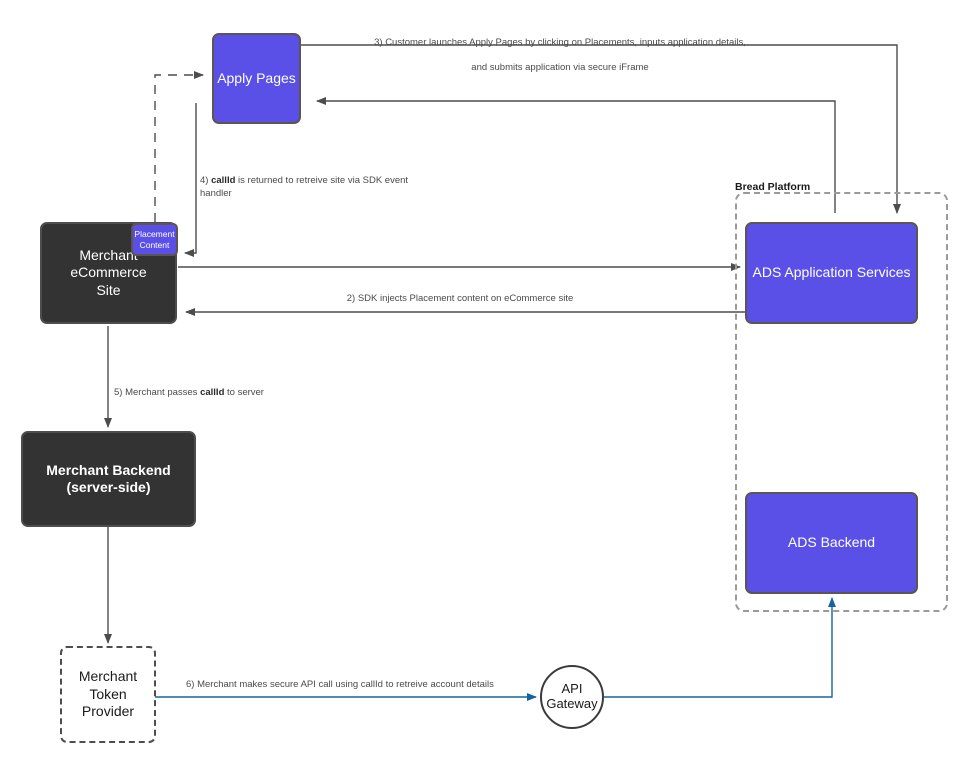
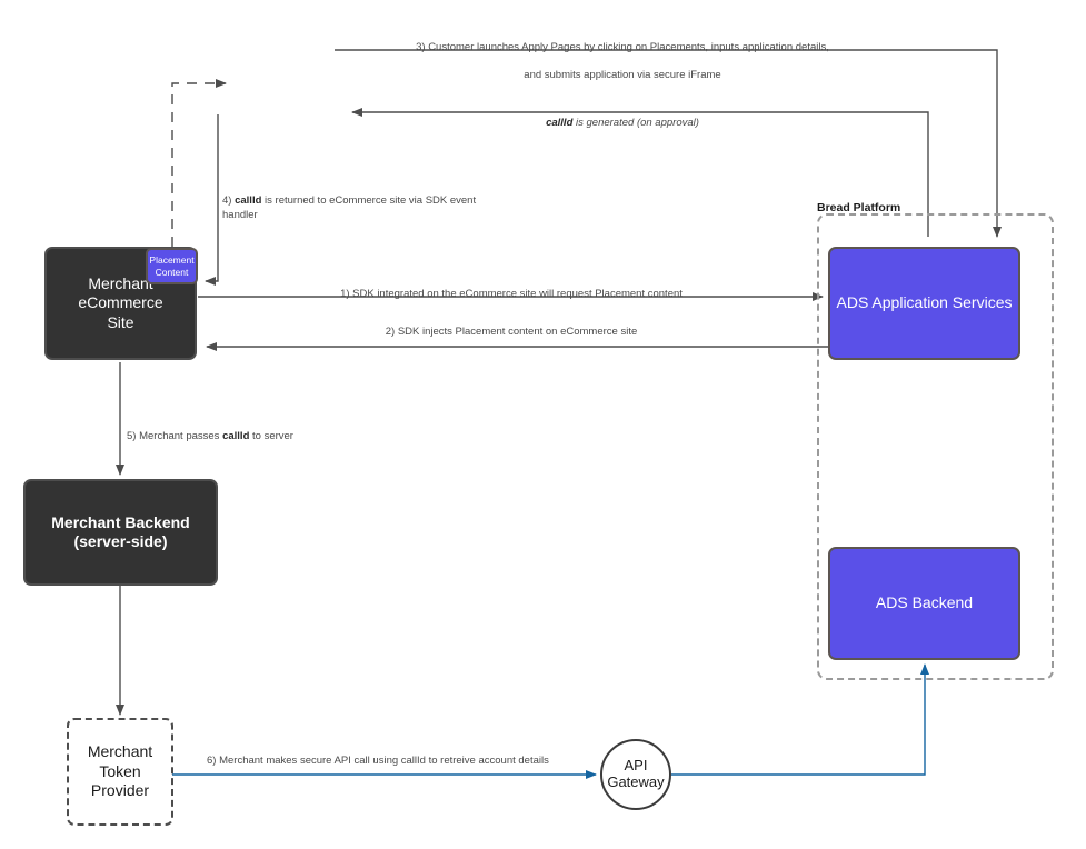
  Bread Platform
- Apply Pages
  Merchan eCommerce
  Site
  Placement
  Content
  Merchant Backend
  (server-side)
  Merchant
  Token Provider
  API
  Gateway
  ADS Application Services
  ADS Backend
  3) Customer launches Apply Pages by clicking on Placements, inputs application details,
  and submits application via secure iFrame
+ callId is generated (on approval)
- 4) callId is returned to retreive site via SDK event handler
+ 4) callId is returned to eCommerce site via SDK event handler
+ 1) SDK integrated on the eCommerce site will request Placement content
  2) SDK injects Placement content on eCommerce site
  5) Merchant passes callId to server
  6) Merchant makes secure API call using callId to retreive account details
